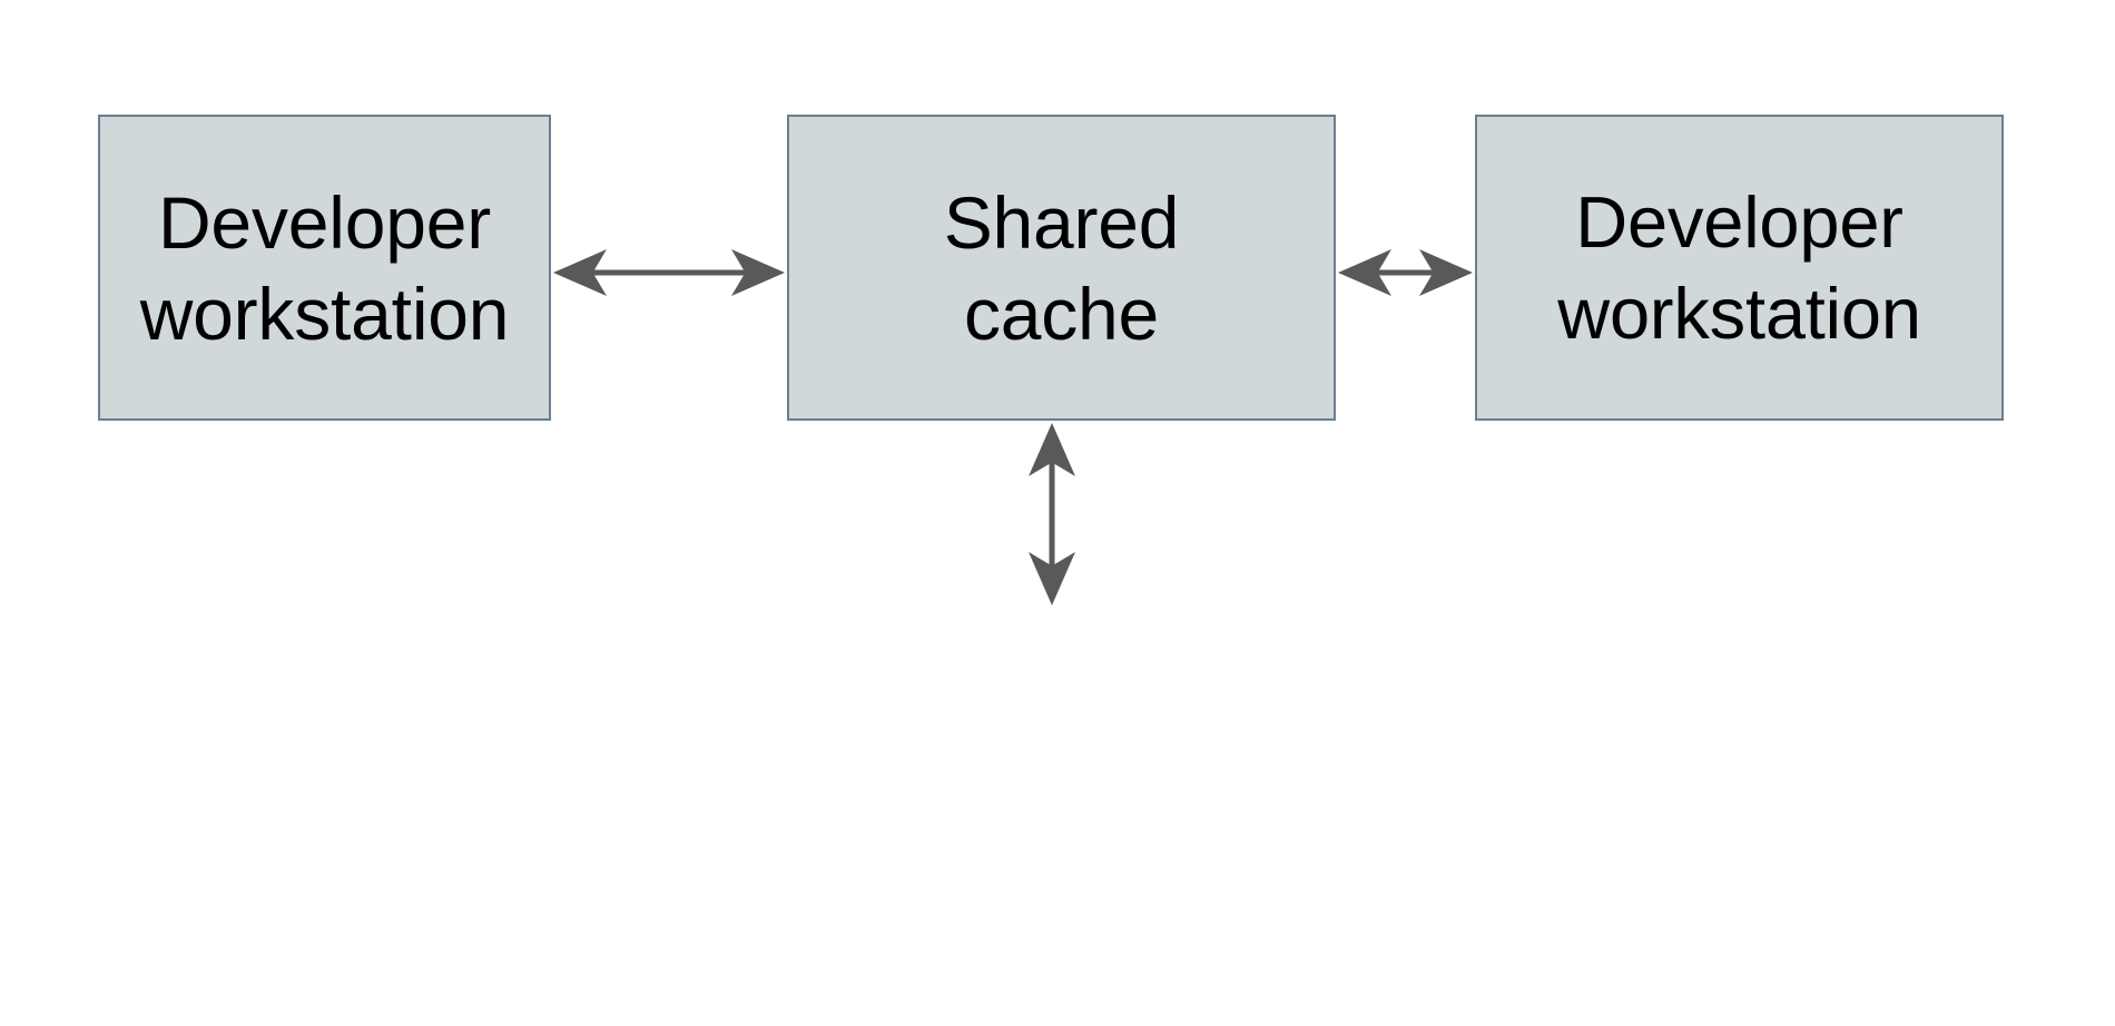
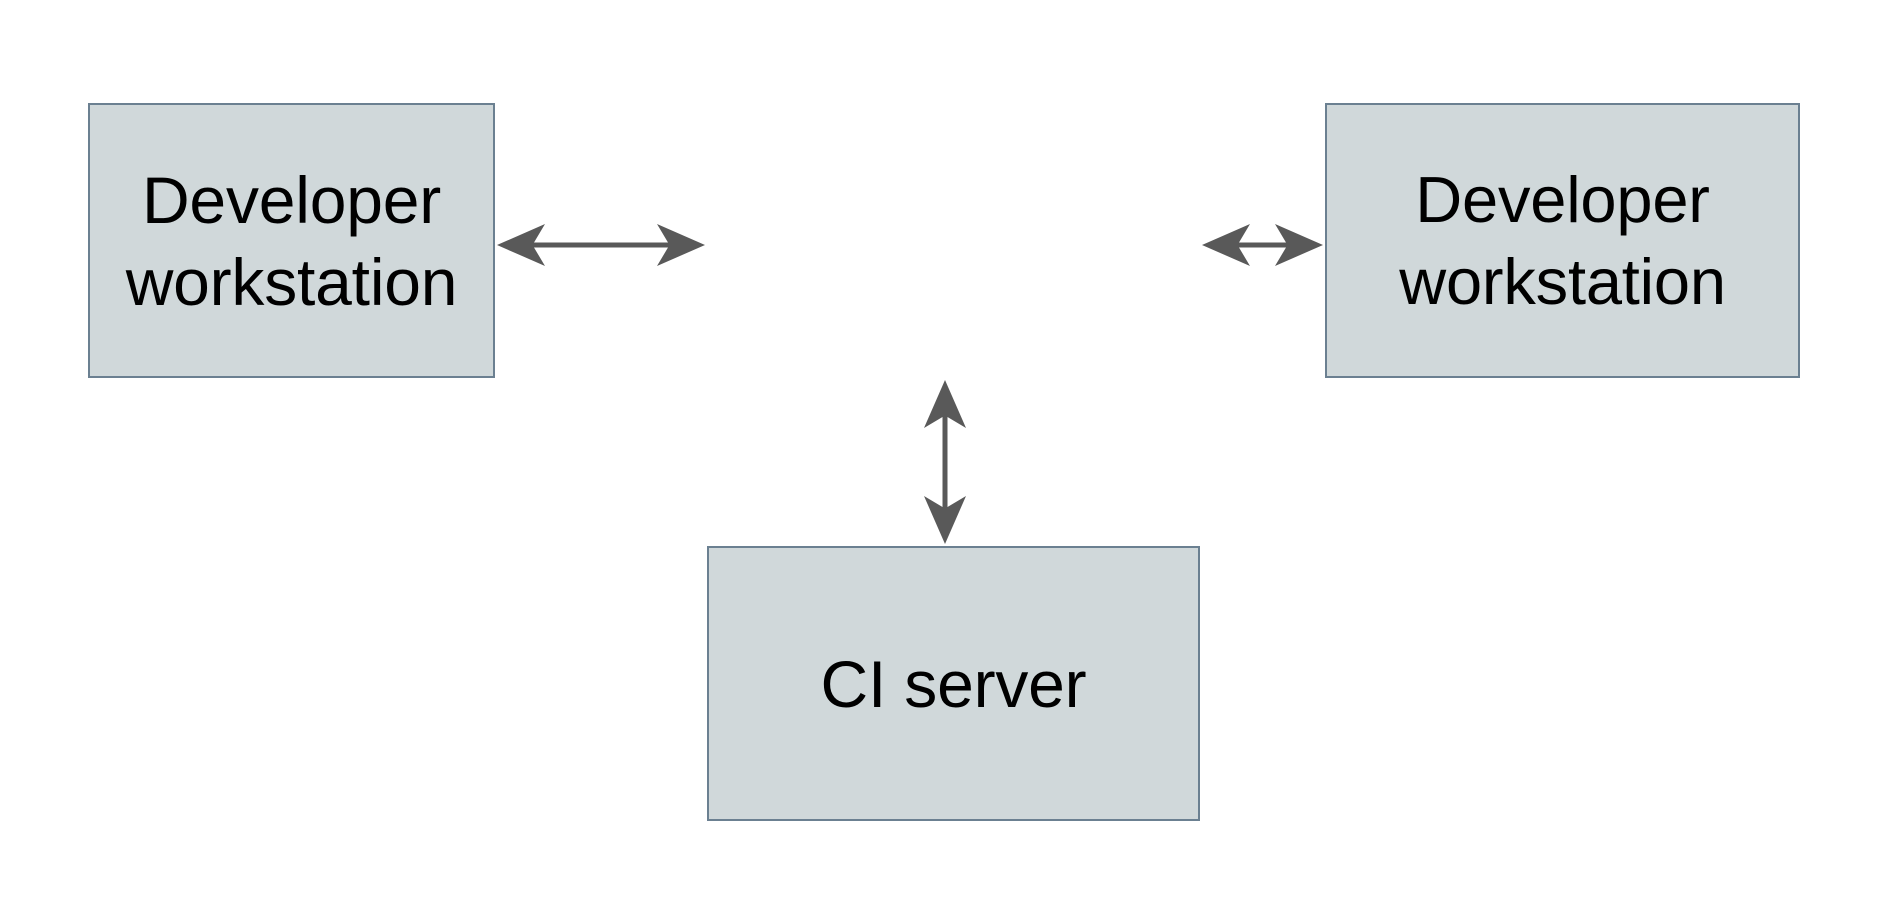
  Developer
  workstation
- Shared
- cache
  Developer
  workstation
+ CI server
